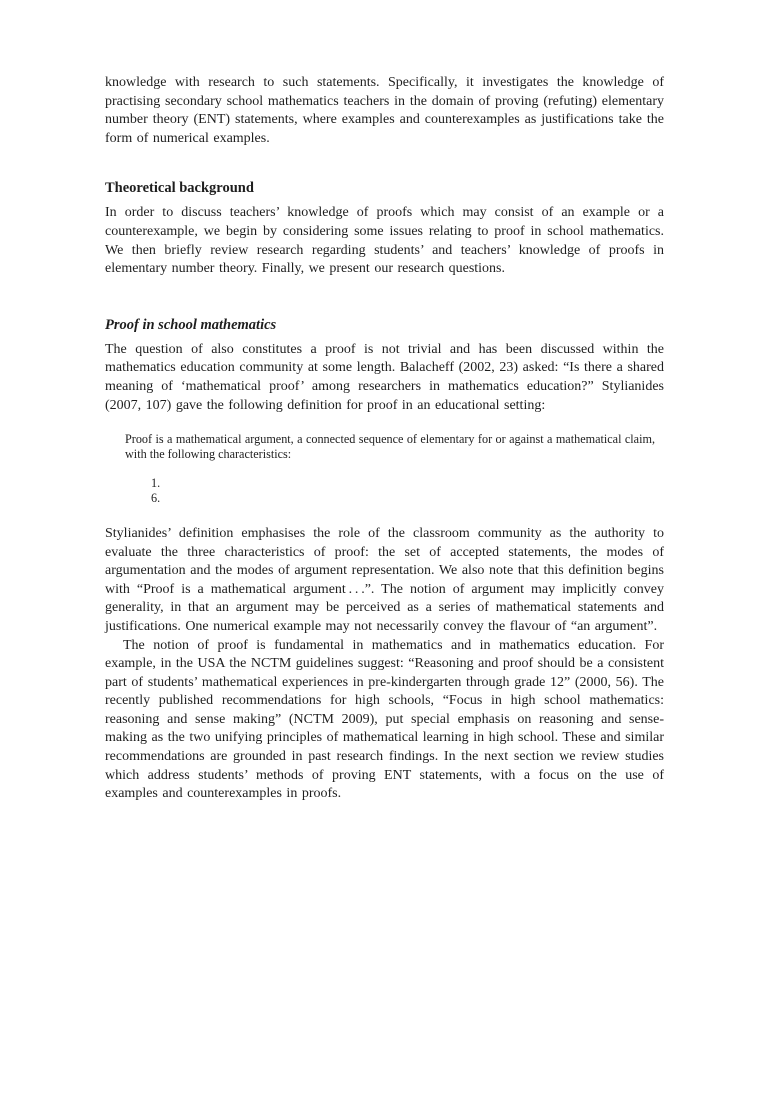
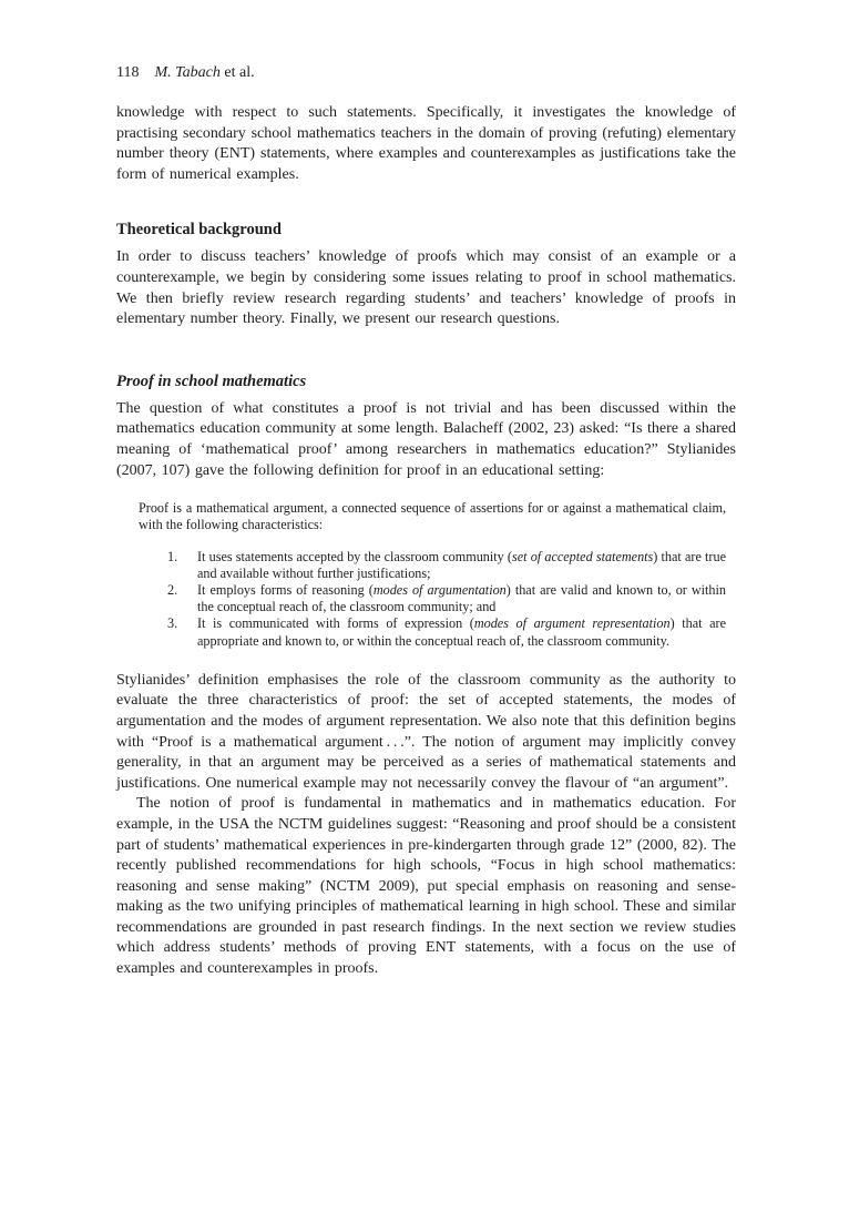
+ 118 M. Tabach et al.
- knowledge with research to such statements. Specifically, it investigates the knowledge of practising secondary school mathematics teachers in the domain of proving (refuting) elementary number theory (ENT) statements, where examples and counterexamples as justifications take the form of numerical examples.
+ knowledge with respect to such statements. Specifically, it investigates the knowledge of practising secondary school mathematics teachers in the domain of proving (refuting) elementary number theory (ENT) statements, where examples and counterexamples as justifications take the form of numerical examples.
  Theoretical background
  In order to discuss teachers’ knowledge of proofs which may consist of an example or a counterexample, we begin by considering some issues relating to proof in school mathematics. We then briefly review research regarding students’ and teachers’ knowledge of proofs in elementary number theory. Finally, we present our research questions.
  Proof in school mathematics
- The question of also constitutes a proof is not trivial and has been discussed within the mathematics education community at some length. Balacheff (2002, 23) asked: “Is there a shared meaning of ‘mathematical proof’ among researchers in mathematics education?” Stylianides (2007, 107) gave the following definition for proof in an educational setting:
+ The question of what constitutes a proof is not trivial and has been discussed within the mathematics education community at some length. Balacheff (2002, 23) asked: “Is there a shared meaning of ‘mathematical proof’ among researchers in mathematics education?” Stylianides (2007, 107) gave the following definition for proof in an educational setting:
- Proof is a mathematical argument, a connected sequence of elementary for or against a mathematical claim, with the following characteristics:
+ Proof is a mathematical argument, a connected sequence of assertions for or against a mathematical claim, with the following characteristics:
  1.
+ It uses statements accepted by the classroom community (set of accepted statements) that are true and available without further justifications;
- 6.
+ 2.
+ It employs forms of reasoning (modes of argumentation) that are valid and known to, or within the conceptual reach of, the classroom community; and
+ 3.
+ It is communicated with forms of expression (modes of argument representation) that are appropriate and known to, or within the conceptual reach of, the classroom community.
  Stylianides’ definition emphasises the role of the classroom community as the authority to evaluate the three characteristics of proof: the set of accepted statements, the modes of argumentation and the modes of argument representation. We also note that this definition begins with “Proof is a mathematical argument . . .”. The notion of argument may implicitly convey generality, in that an argument may be perceived as a series of mathematical statements and justifications. One numerical example may not necessarily convey the flavour of “an argument”.
- The notion of proof is fundamental in mathematics and in mathematics education. For example, in the USA the NCTM guidelines suggest: “Reasoning and proof should be a consistent part of students’ mathematical experiences in pre-kindergarten through grade 12” (2000, 56). The recently published recommendations for high schools, “Focus in high school mathematics: reasoning and sense making” (NCTM 2009), put special emphasis on reasoning and sense-making as the two unifying principles of mathematical learning in high school. These and similar recommendations are grounded in past research findings. In the next section we review studies which address students’ methods of proving ENT statements, with a focus on the use of examples and counterexamples in proofs.
+ The notion of proof is fundamental in mathematics and in mathematics education. For example, in the USA the NCTM guidelines suggest: “Reasoning and proof should be a consistent part of students’ mathematical experiences in pre-kindergarten through grade 12” (2000, 82). The recently published recommendations for high schools, “Focus in high school mathematics: reasoning and sense making” (NCTM 2009), put special emphasis on reasoning and sense-making as the two unifying principles of mathematical learning in high school. These and similar recommendations are grounded in past research findings. In the next section we review studies which address students’ methods of proving ENT statements, with a focus on the use of examples and counterexamples in proofs.
